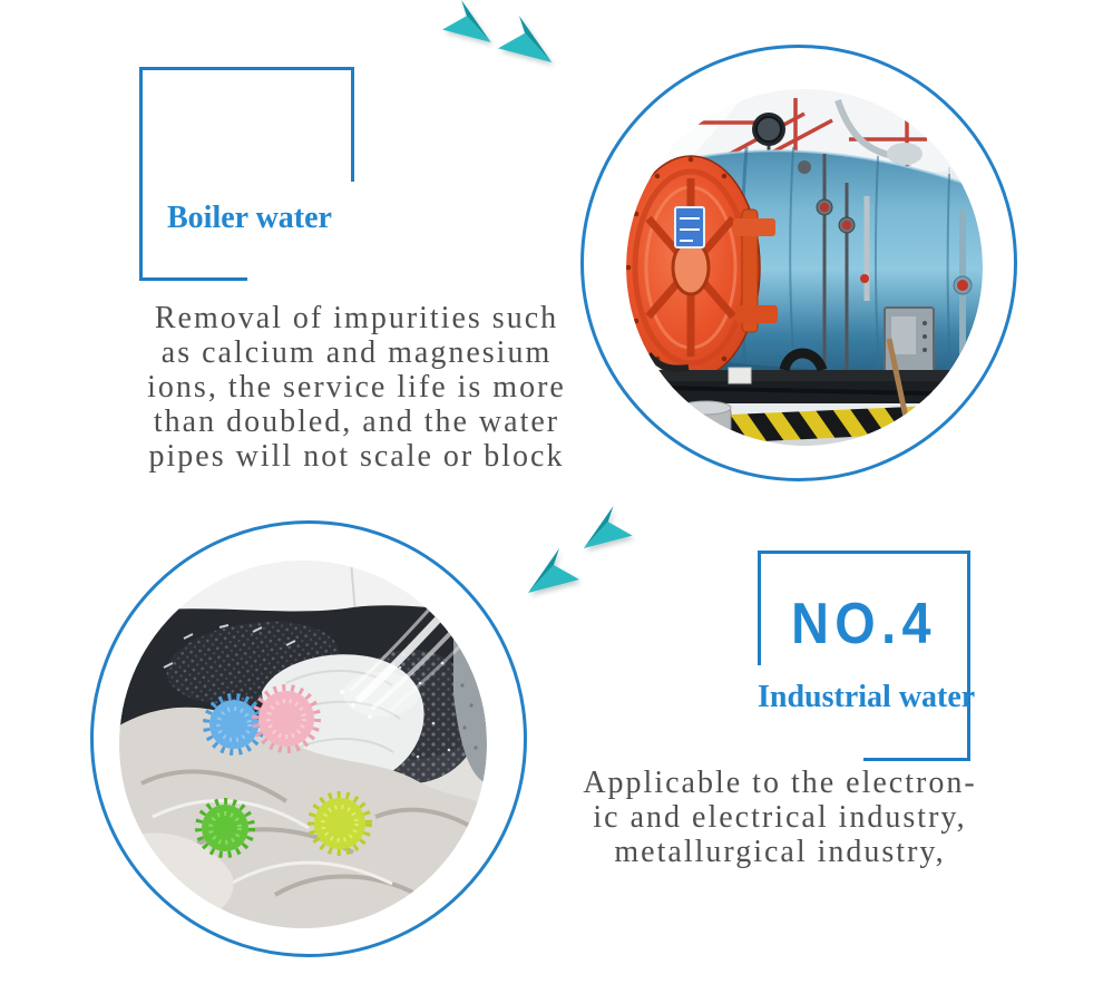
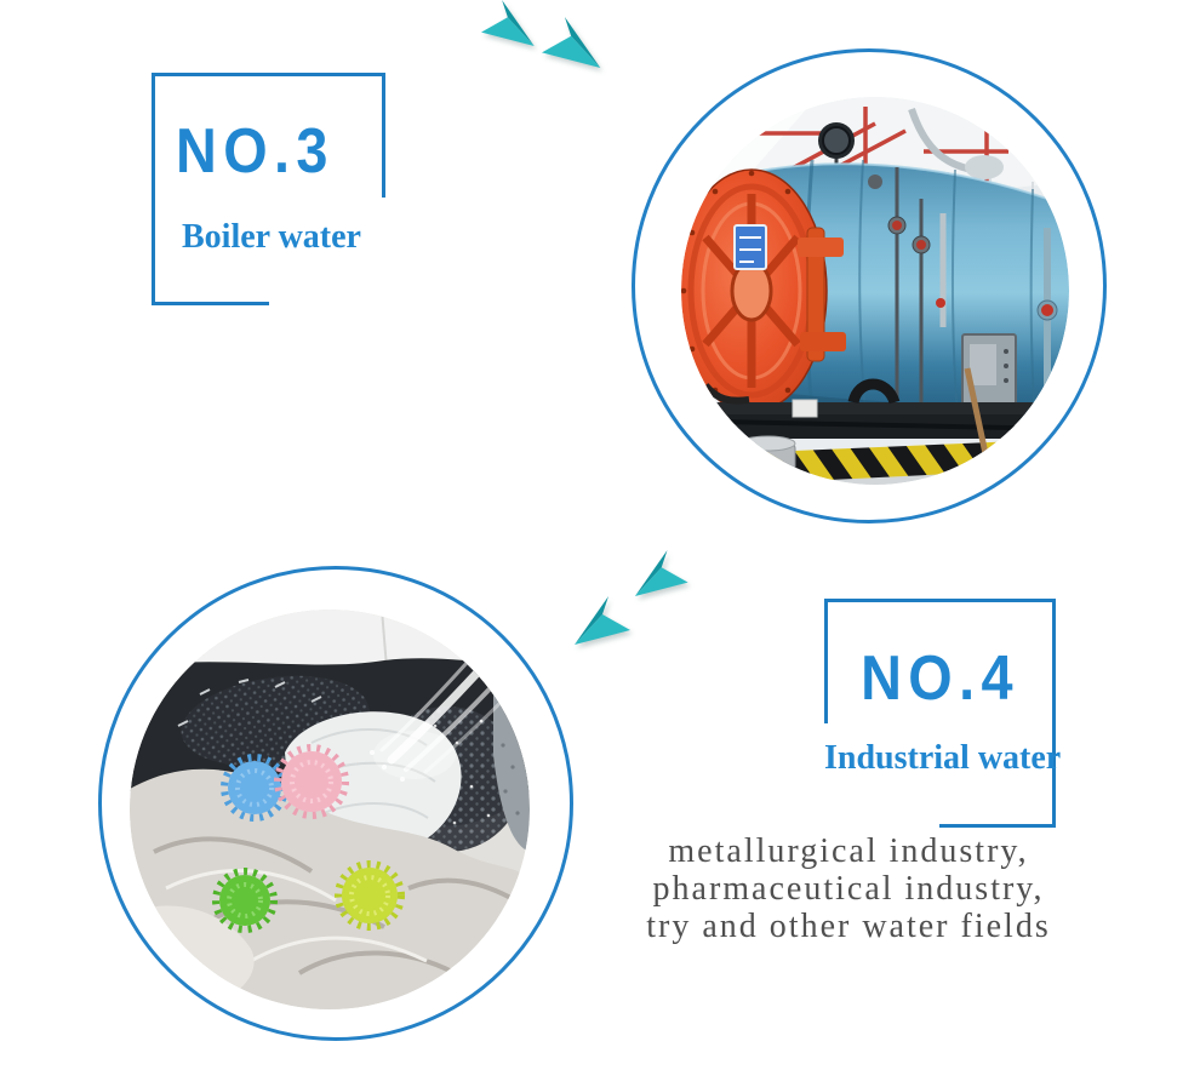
+ NO.3
  Boiler water
- Removal of impurities such
- as calcium and magnesium
- ions, the service life is more
- than doubled, and the water
- pipes will not scale or block
  NO.4
  Industrial water
- Applicable to the electron-
- ic and electrical industry,
  metallurgical industry,
+ pharmaceutical industry,
+ try and other water fields
